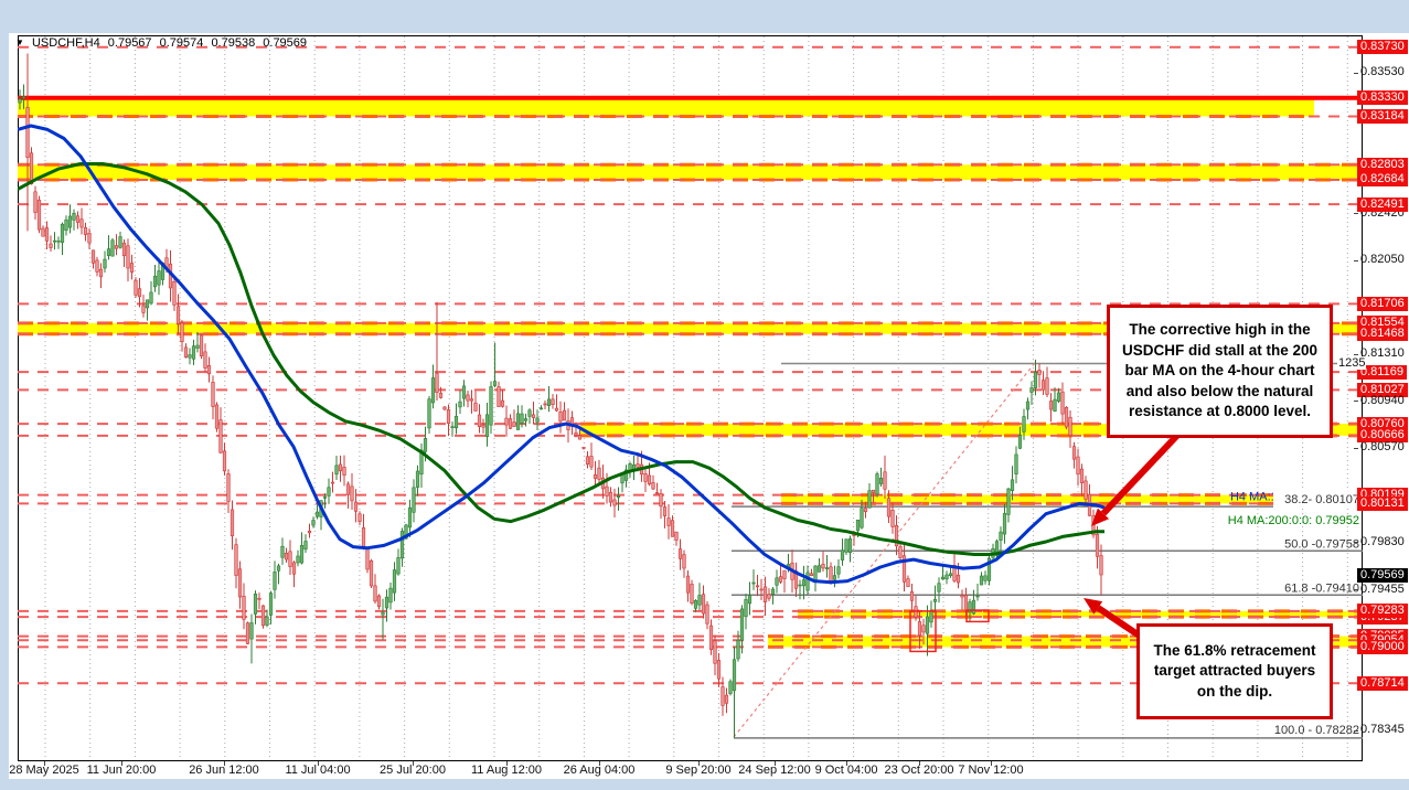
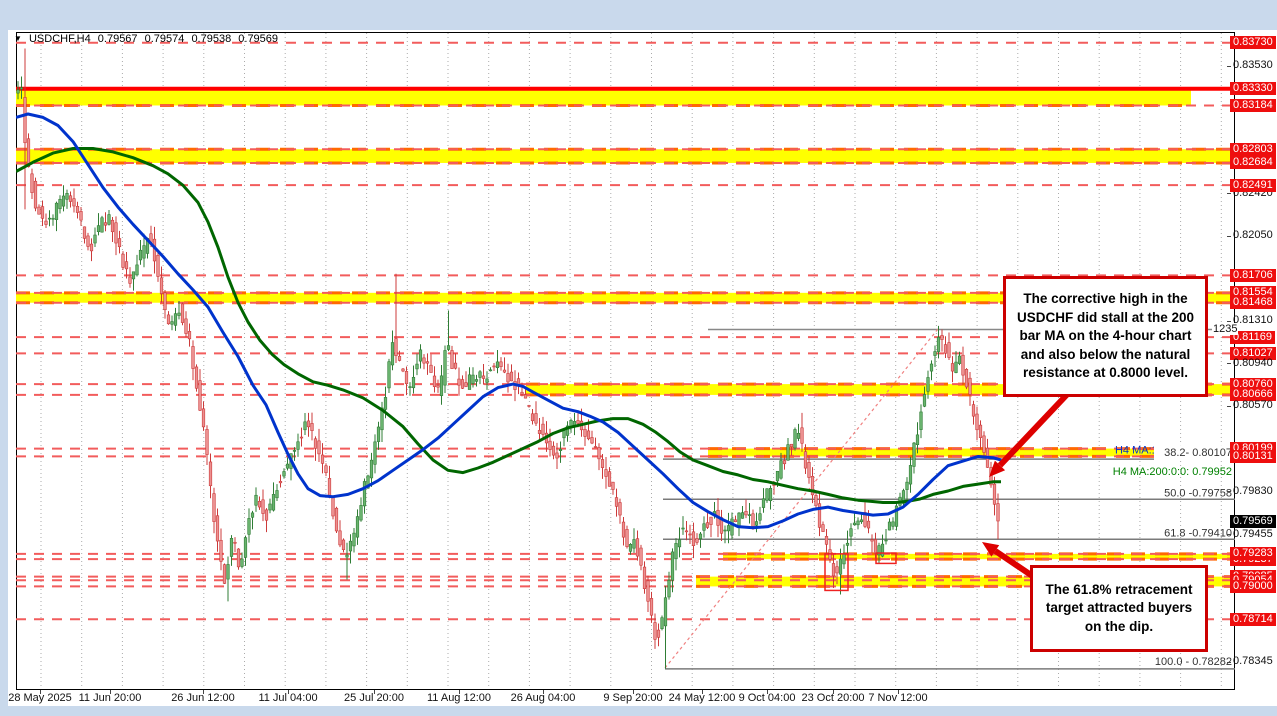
  38.2- 0.80107
  50.0 -0.79758
  61.8 -0.7941
  100.0 - 0.7828
  H4 MA:200:0:0: 0.79952
  ▼ USDCHF,H4 0.79567 0.79574 0.79538 0.79569
  0.83730
  0.83530
  0.83330
  0.83184
  0.82803
  0.82684
  0.82420
  0.82491
  0.82050
  0.81706
  0.81554
  0.81468
  0.81310
  0.81169
  0.81027
  0.80940
  0.80760
  0.80666
  0.80570
  0.80199
  0.80131
  0.79830
  0.79455
  0.79569
  0.79283
  0.79000
  0.78714
  0.78345
  28 May 2025
  11 Jun 20:00
  26 Jun 12:00
  11 Jul 04:00
  25 Jul 20:00
  11 Aug 12:00
  26 Aug 04:00
  9 Sep 20:00
- 24 Sep 12:00
+ 24 May 12:00
  9 Oct 04:00
  23 Oct 20:00
  7 Nov 12:00
  1235
  The corrective high in the USDCHF did stall at the 200 bar MA on the 4-hour chart and also below the natural resistance at 0.8000 level.
  The 61.8% retracement target attracted buyers on the dip.
